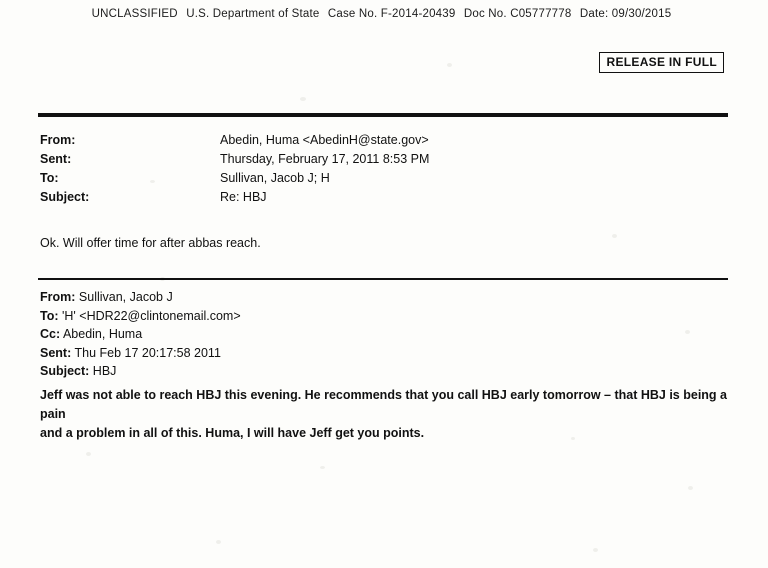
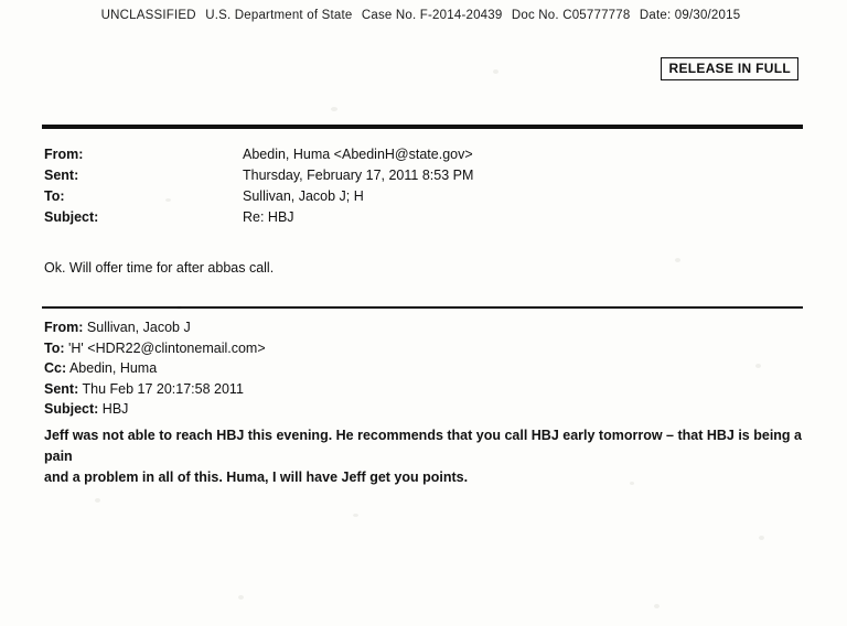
  UNCLASSIFIED U.S. Department of State Case No. F-2014-20439 Doc No. C05777778 Date: 09/30/2015
  RELEASE IN FULL
  From:
  Abedin, Huma <AbedinH@state.gov>
  Sent:
  Thursday, February 17, 2011 8:53 PM
  To:
  Sullivan, Jacob J; H
  Subject:
  Re: HBJ
- Ok. Will offer time for after abbas reach.
+ Ok. Will offer time for after abbas call.
  From: Sullivan, Jacob J
  To: 'H' <HDR22@clintonemail.com>
  Cc: Abedin, Huma
  Sent: Thu Feb 17 20:17:58 2011
  Subject: HBJ
  Jeff was not able to reach HBJ this evening. He recommends that you call HBJ early tomorrow – that HBJ is being a pain
  and a problem in all of this. Huma, I will have Jeff get you points.
